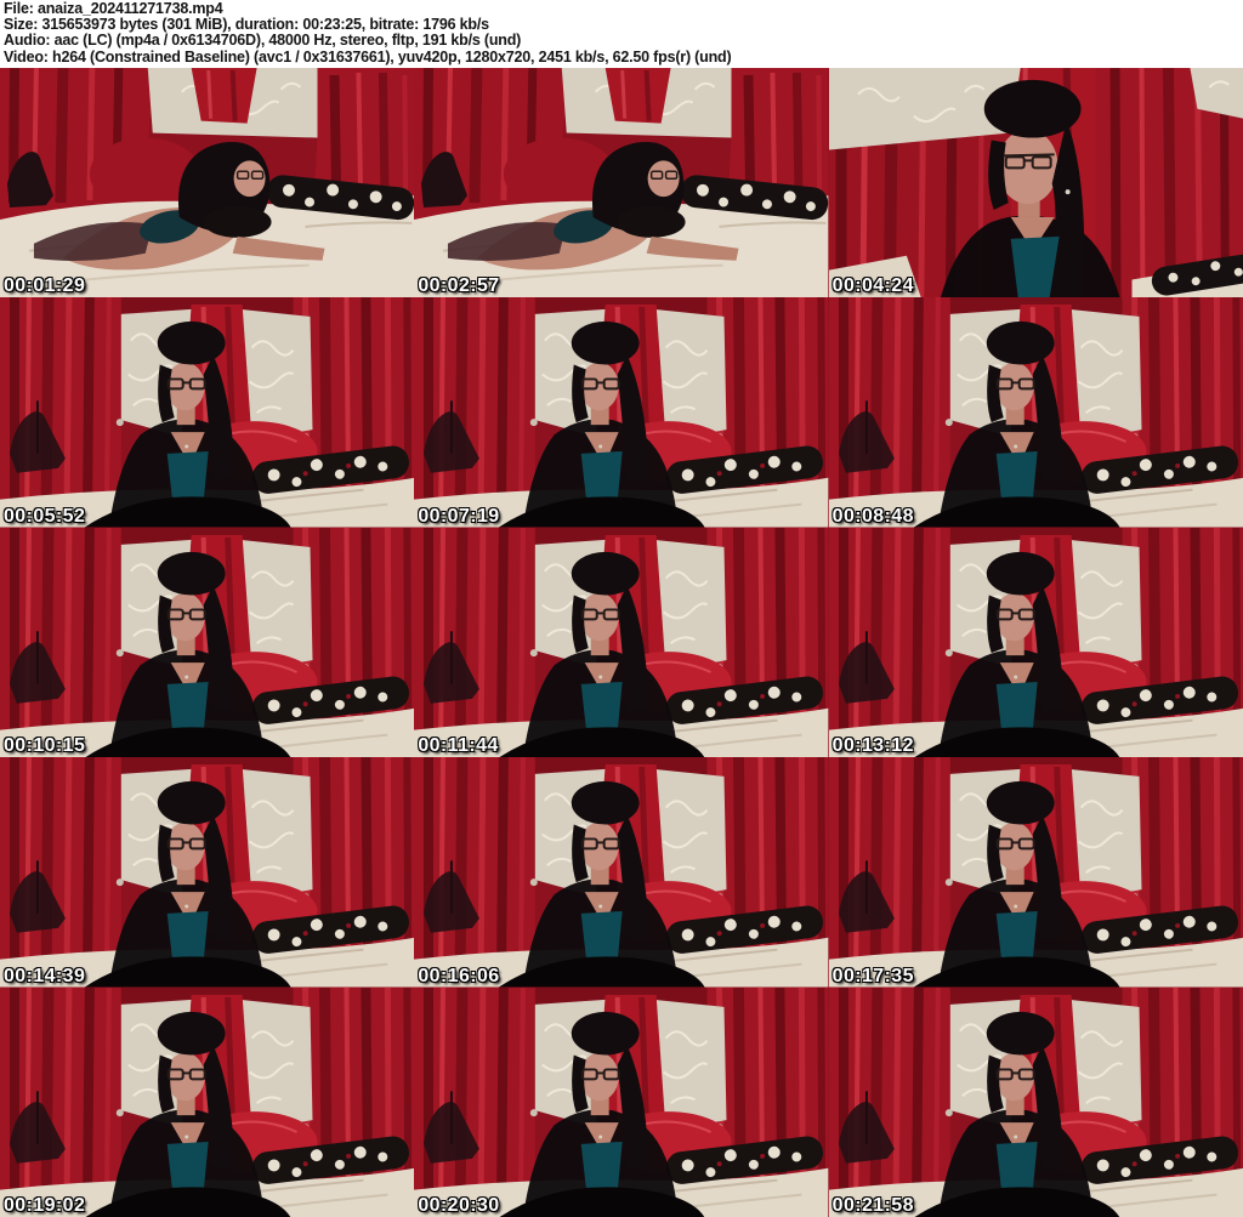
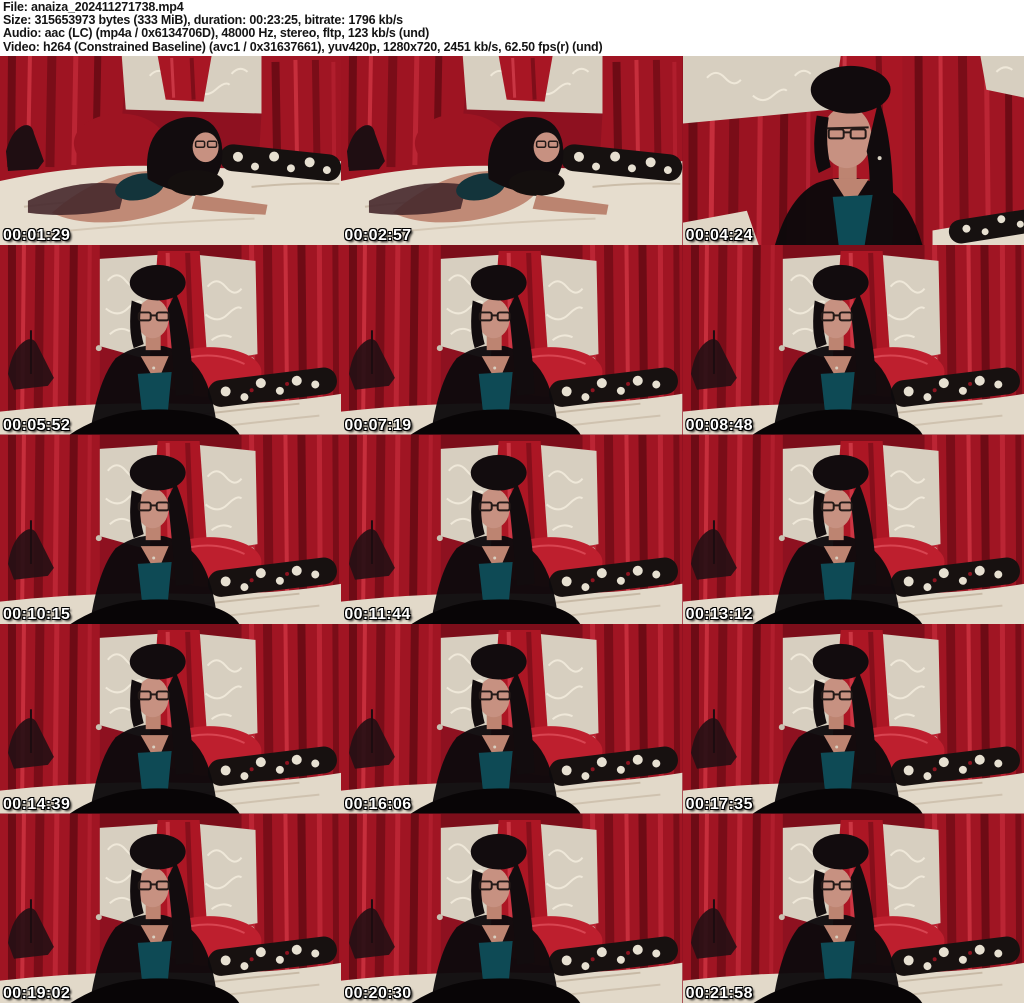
  File: anaiza_202411271738.mp4
- Size: 315653973 bytes (301 MiB), duration: 00:23:25, bitrate: 1796 kb/s
+ Size: 315653973 bytes (333 MiB), duration: 00:23:25, bitrate: 1796 kb/s
- Audio: aac (LC) (mp4a / 0x6134706D), 48000 Hz, stereo, fltp, 191 kb/s (und)
+ Audio: aac (LC) (mp4a / 0x6134706D), 48000 Hz, stereo, fltp, 123 kb/s (und)
  Video: h264 (Constrained Baseline) (avc1 / 0x31637661), yuv420p, 1280x720, 2451 kb/s, 62.50 fps(r) (und)
  00:01:29
  00:02:57
  00:04:24
  00:05:52
  00:07:19
  00:08:48
  00:10:15
  00:11:44
  00:13:12
  00:14:39
  00:16:06
  00:17:35
  00:19:02
  00:20:30
  00:21:58
